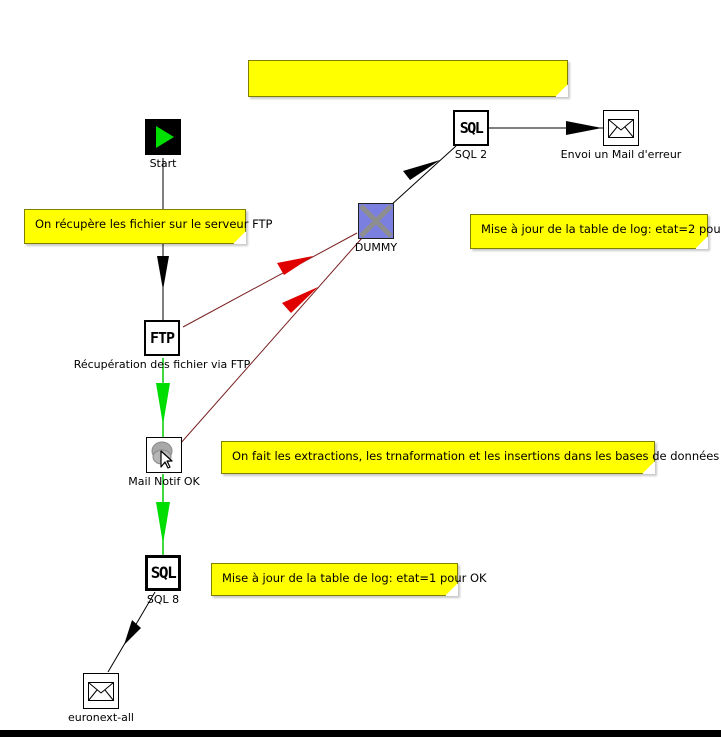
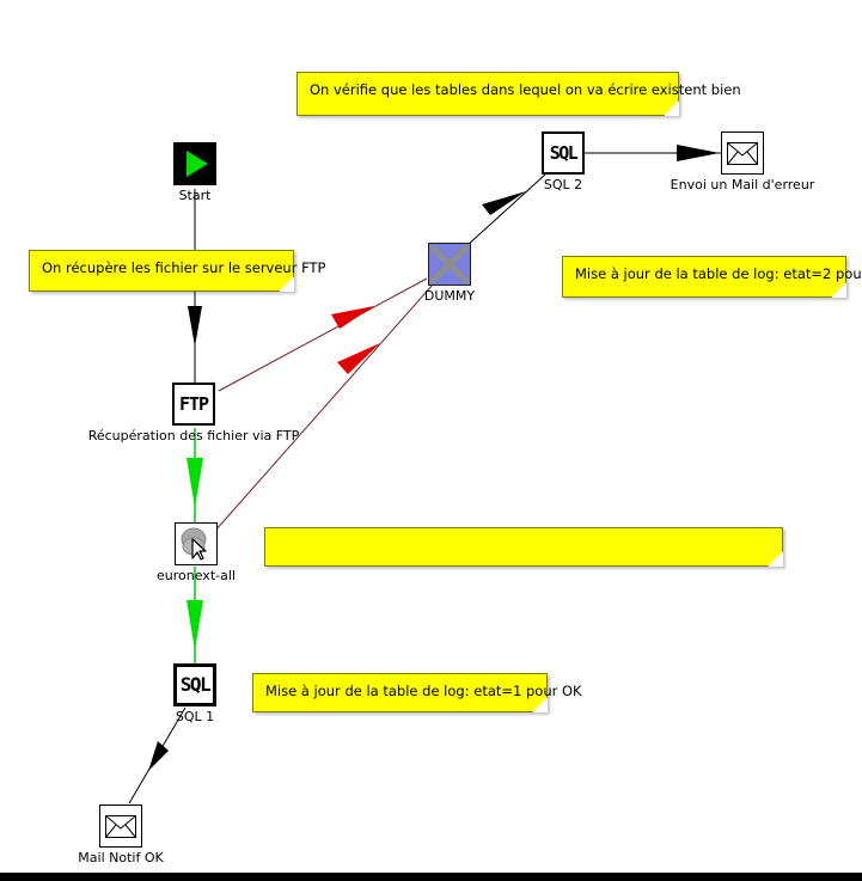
+ On vérifie que les tables dans lequel on va écrire existent bien
  On récupère les fichier sur le serveur FTP
  Mise à jour de la table de log: etat=2 pou
- On fait les extractions, les trnaformation et les insertions dans les bases de données
  Mise à jour de la table de log: etat=1 pour OK
  Start
  FTP
  Récupération des fichier via FTP
- Mail Notif OK
+ euronext-all
  SQL
- SQL 8
+ SQL 1
- euronext-all
+ Mail Notif OK
  DUMMY
  SQL
  SQL 2
  Envoi un Mail d'erreur
